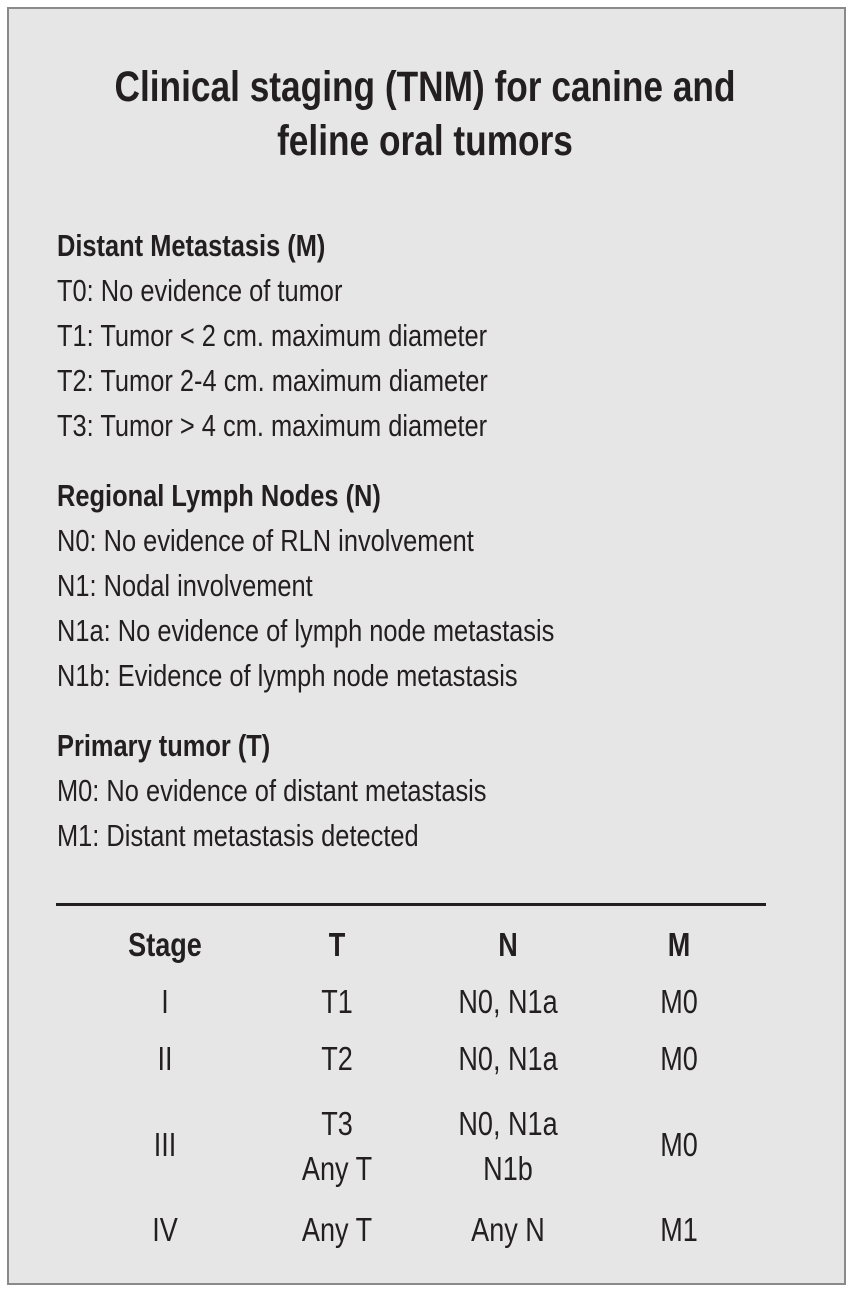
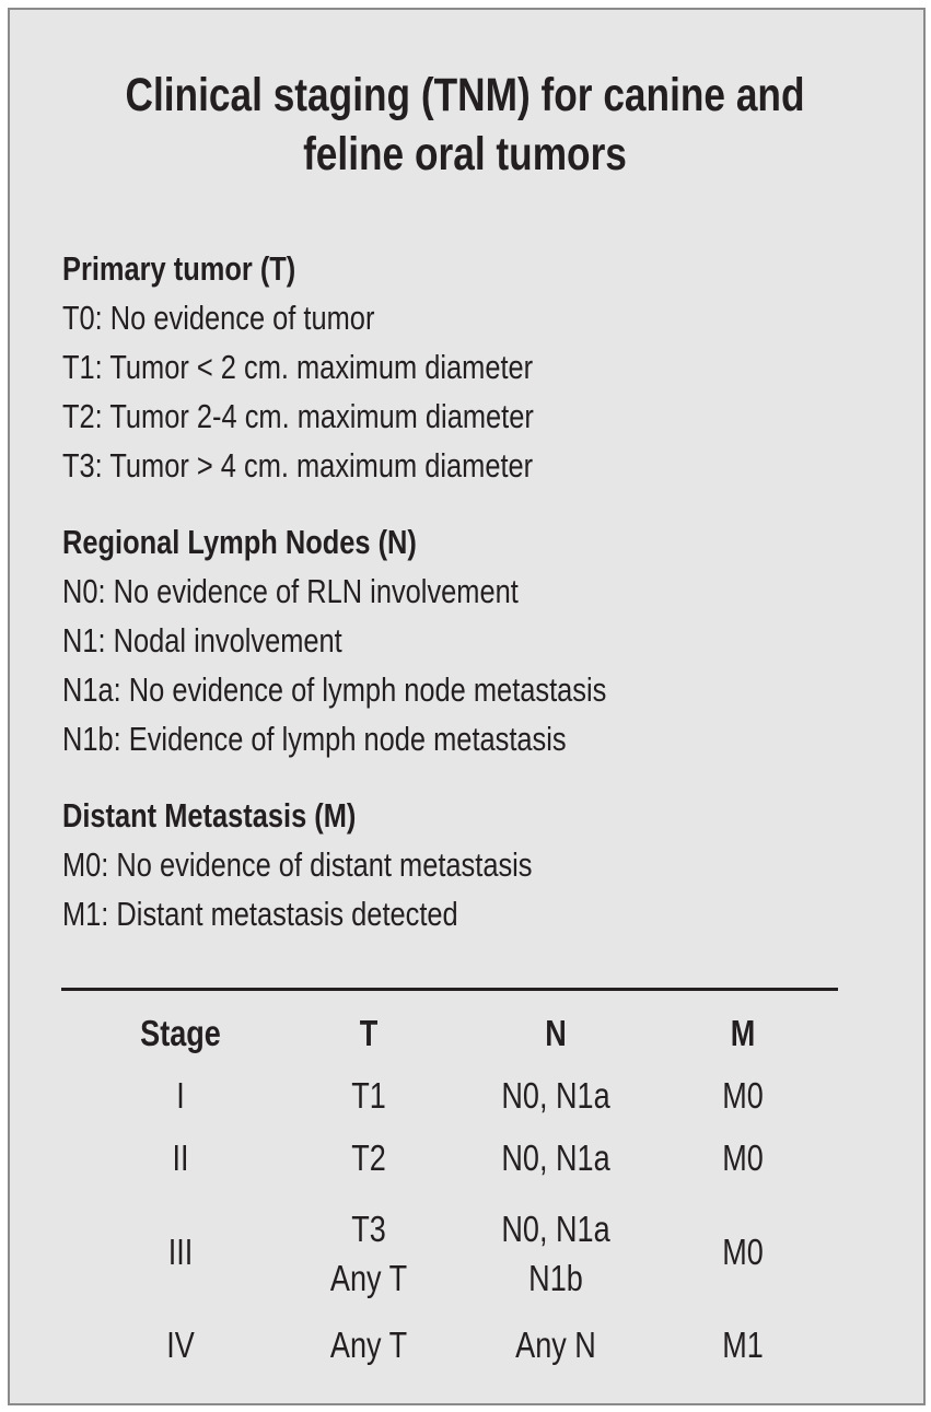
  Clinical staging (TNM) for canine and
  feline oral tumors
- Distant Metastasis (M)
+ Primary tumor (T)
  T0: No evidence of tumor
  T1: Tumor < 2 cm. maximum diameter
  T2: Tumor 2-4 cm. maximum diameter
  T3: Tumor > 4 cm. maximum diameter
  Regional Lymph Nodes (N)
  N0: No evidence of RLN involvement
  N1: Nodal involvement
  N1a: No evidence of lymph node metastasis
  N1b: Evidence of lymph node metastasis
- Primary tumor (T)
+ Distant Metastasis (M)
  M0: No evidence of distant metastasis
  M1: Distant metastasis detected
  Stage
  T
  N
  M
  I
  T1
  N0, N1a
  M0
  II
  T2
  N0, N1a
  M0
  III
  T3
  Any T
  N0, N1a
  N1b
  M0
  IV
  Any T
  Any N
  M1
